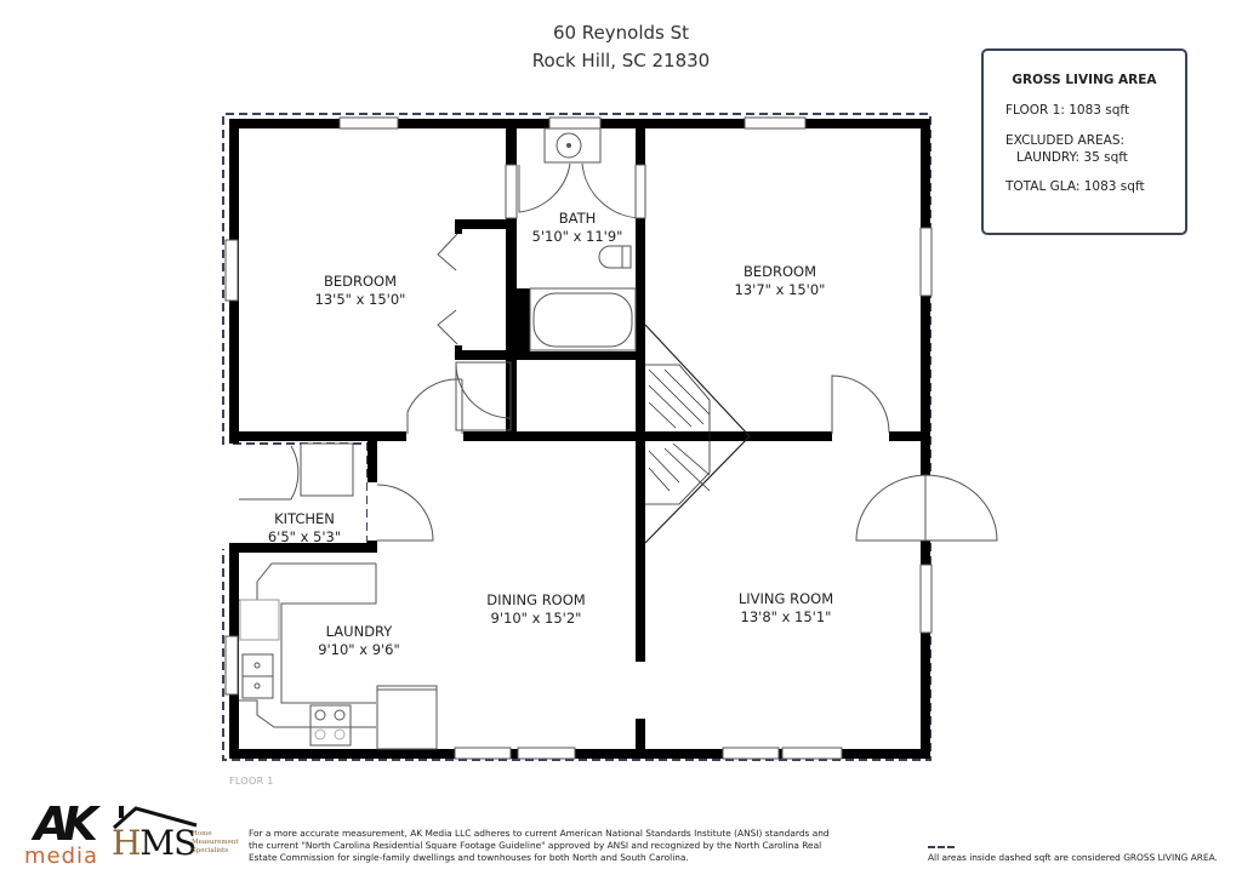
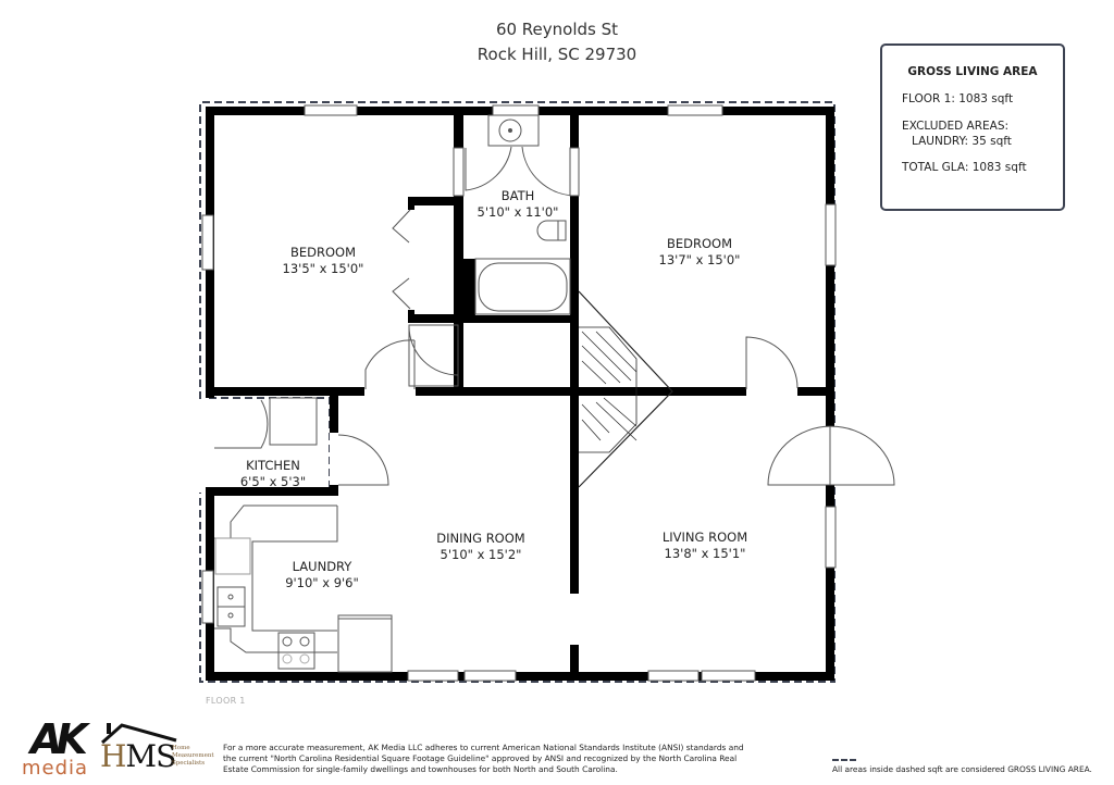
  60 Reynolds St
- Rock Hill, SC 21830
+ Rock Hill, SC 29730
  GROSS LIVING AREA
  FLOOR 1: 1083 sqft
  EXCLUDED AREAS:
  LAUNDRY: 35 sqft
  TOTAL GLA: 1083 sqft
  BEDROOM
  13'5" x 15'0"
  BATH
- 5'10" x 11'9"
+ 5'10" x 11'0"
  BEDROOM
  13'7" x 15'0"
  KITCHEN
  6'5" x 5'3"
  DINING ROOM
- 9'10" x 15'2"
+ 5'10" x 15'2"
  LIVING ROOM
  13'8" x 15'1"
  LAUNDRY
  9'10" x 9'6"
  FLOOR 1
  AK
  media
  HMS
  For a more accurate measurement, AK Media LLC adheres to current American National Standards Institute (ANSI) standards and the current "North Carolina Residential Square Footage Guideline" approved by ANSI and recognized by the North Carolina Real Estate Commission for single-family dwellings and townhouses for both North and South Carolina.
  All areas inside dashed sqft are considered GROSS LIVING AREA.
